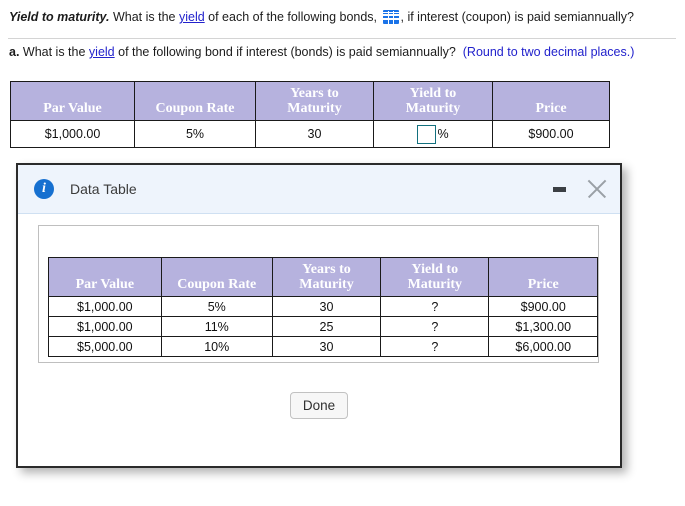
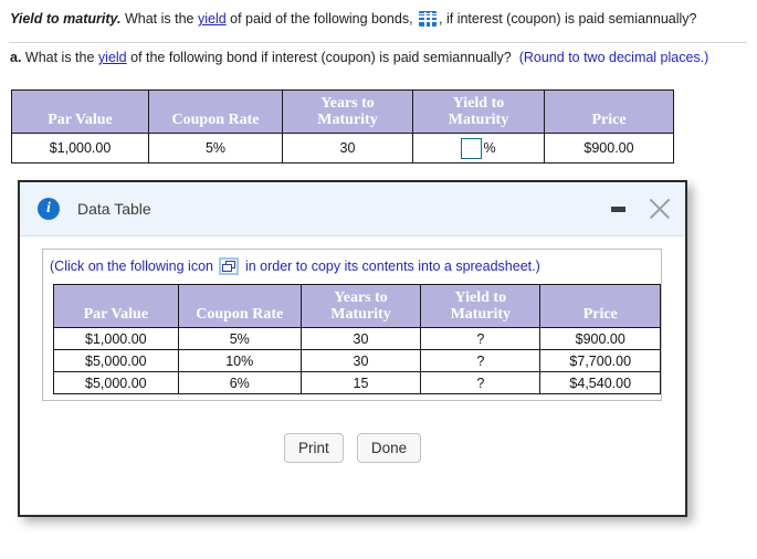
- Yield to maturity. What is the yield of each of the following bonds, , if interest (coupon) is paid semiannually?
+ Yield to maturity. What is the yield of paid of the following bonds, , if interest (coupon) is paid semiannually?
- a. What is the yield of the following bond if interest (bonds) is paid semiannually? (Round to two decimal places.)
+ a. What is the yield of the following bond if interest (coupon) is paid semiannually? (Round to two decimal places.)
  Par Value	Coupon Rate	Years toMaturity	Yield toMaturity	Price
  $1,000.00	5%	30	%	$900.00
  i
  Data Table
+ (Click on the following icon in order to copy its contents into a spreadsheet.)
  Par Value	Coupon Rate	Years toMaturity	Yield toMaturity	Price
  $1,000.00	5%	30	?	$900.00
- $1,000.00	11%	25	?	$1,300.00
- $5,000.00	10%	30	?	$6,000.00
+ $5,000.00	10%	30	?	$7,700.00
+ $5,000.00	6%	15	?	$4,540.00
+ Print
  Done
